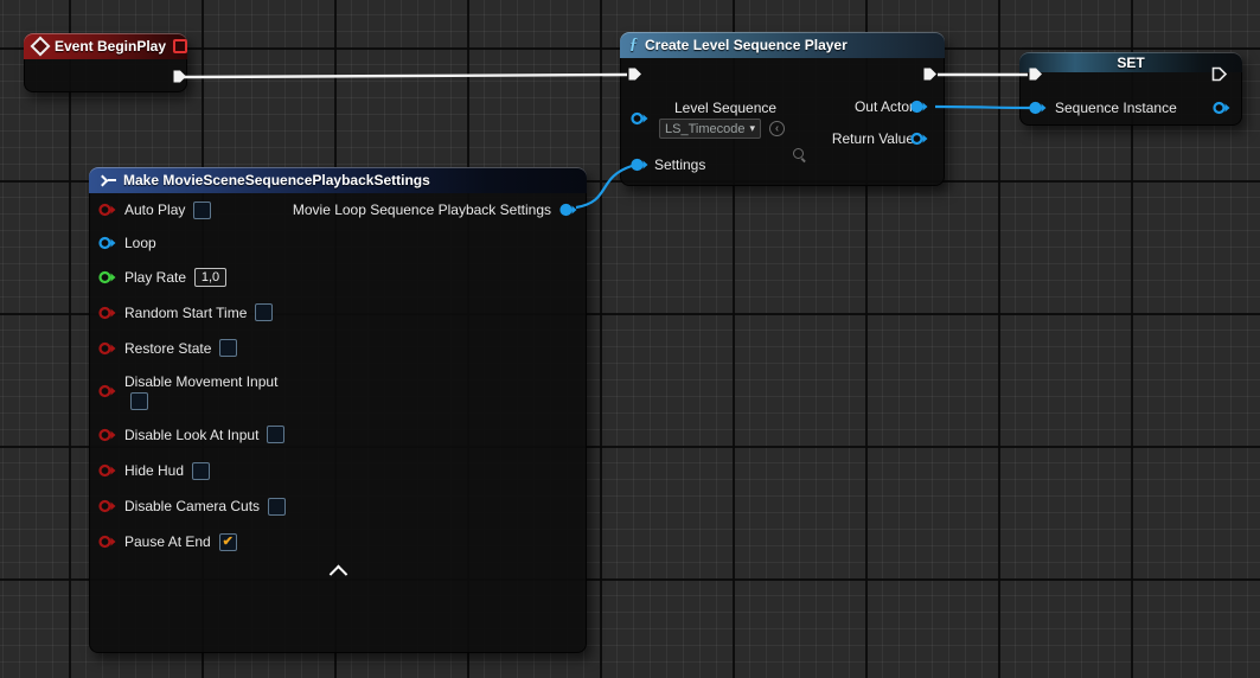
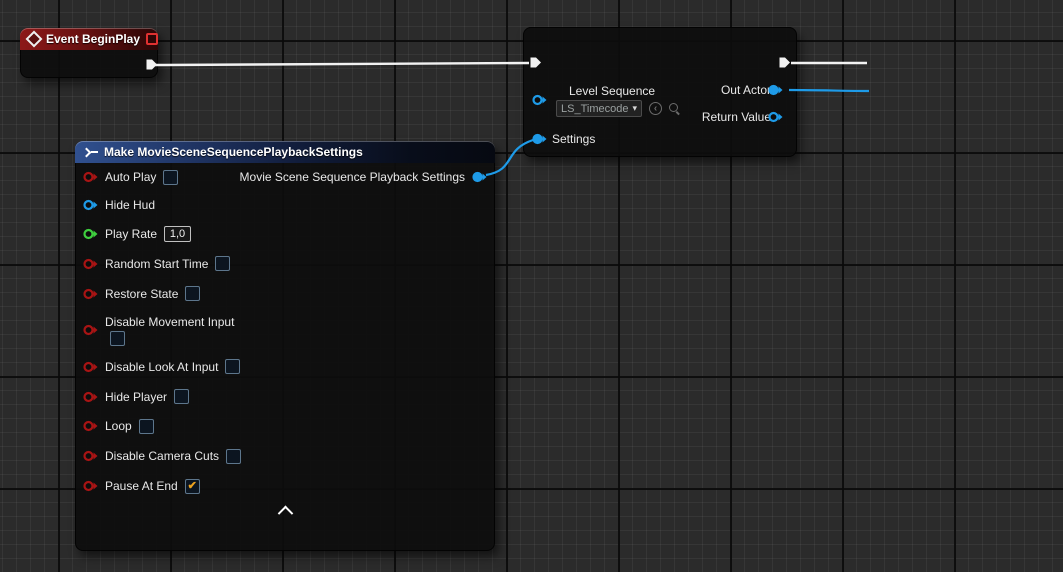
  Event BeginPlay
- ƒ
- Create Level Sequence Player
  Level Sequence
  LS_Timecode
  ▾
  ‹
  Settings
  Out Acto
  Return Value
- SET
- Sequence Instance
  Make MovieSceneSequencePlaybackSettings
  Auto Play
- Movie Loop Sequence Playback Settings
+ Movie Scene Sequence Playback Settings
- Loop
+ Hide Hud
  Play Rate
  1,0
  Random Start Time
  Restore State
  Disable Movement Input
  Disable Look At Input
+ Hide Player
- Hide Hud
+ Loop
  Disable Camera Cuts
  Pause At End
  ✔
